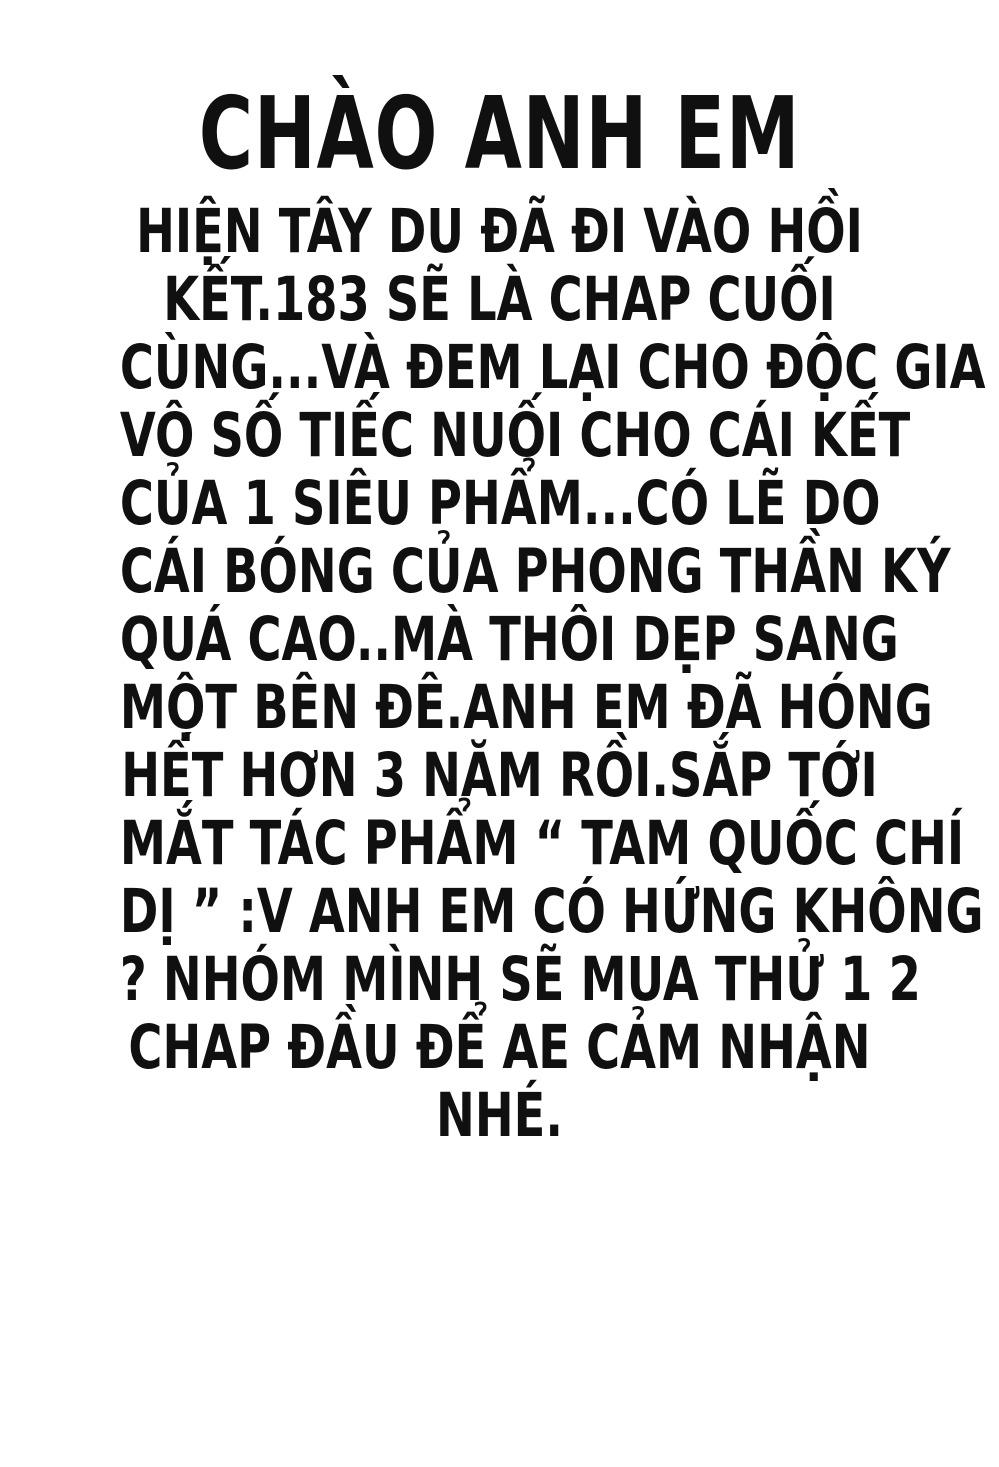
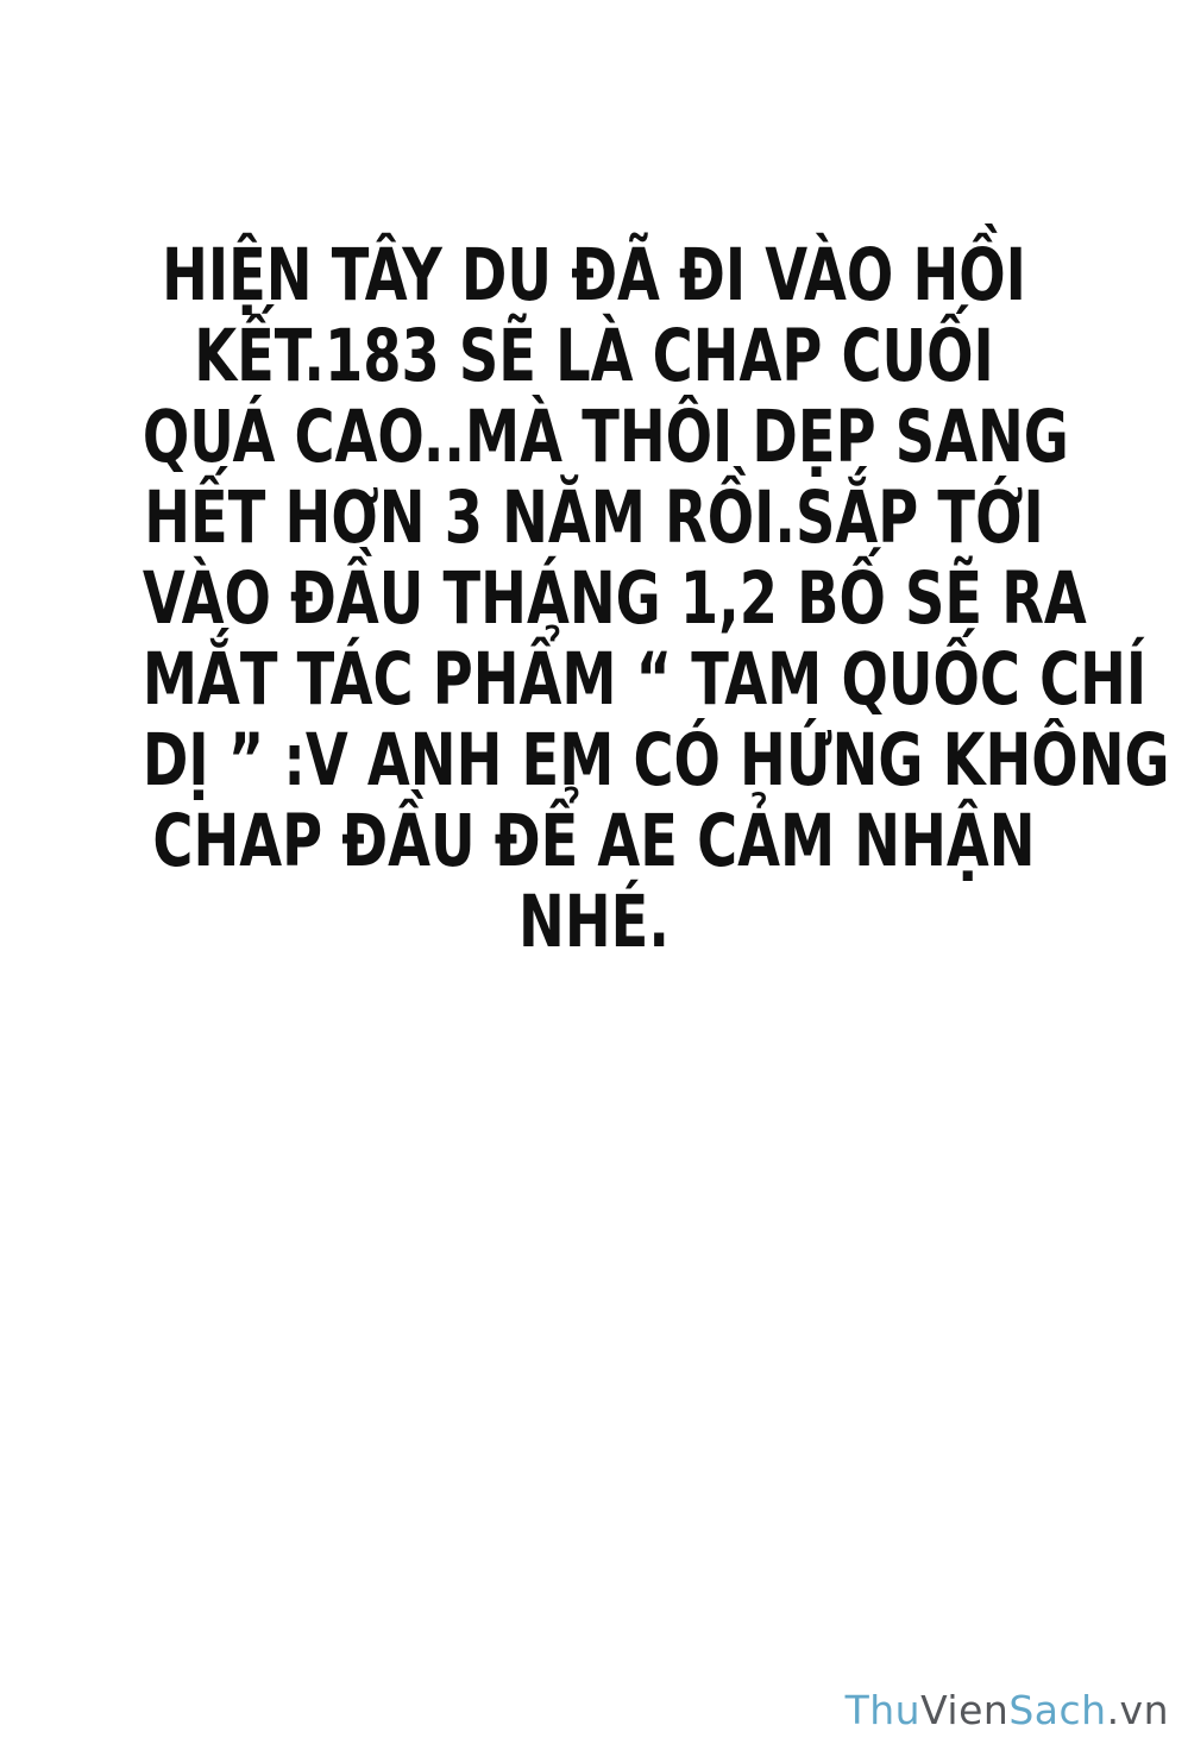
- CHÀO ANH EM
  HIỆN TÂY DU ĐÃ ĐI VÀO HỒI
  KẾT.183 SẼ LÀ CHAP CUỐI
- CÙNG...VÀ ĐEM LẠI CHO ĐỘC GIA
- VÔ SỐ TIẾC NUỐI CHO CÁI KẾT
- CỦA 1 SIÊU PHẨM...CÓ LẼ DO
- CÁI BÓNG CỦA PHONG THẦN KÝ
  QUÁ CAO..MÀ THÔI DẸP SANG
- MỘT BÊN ĐÊ.ANH EM ĐÃ HÓNG
  HẾT HƠN 3 NĂM RỒI.SẮP TỚI
+ VÀO ĐẦU THÁNG 1,2 BỐ SẼ RA
  MẮT TÁC PHẨM “ TAM QUỐC CHÍ
  DỊ ” :V ANH EM CÓ HỨNG KHÔNG
- ? NHÓM MÌNH SẼ MUA THỬ 1 2
  CHAP ĐẦU ĐỂ AE CẢM NHẬN
  NHÉ.
+ ThuVienSach.vn
